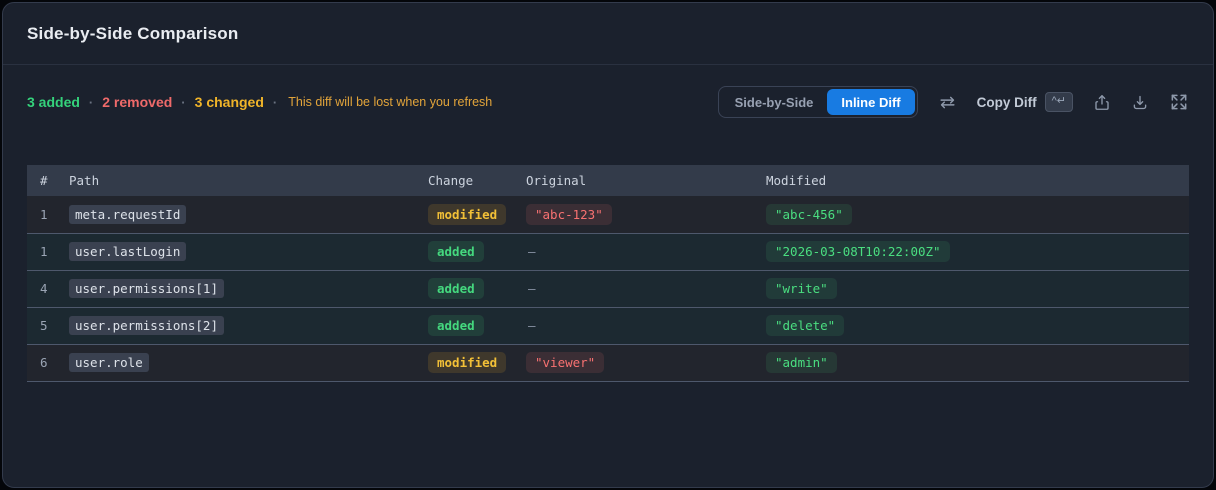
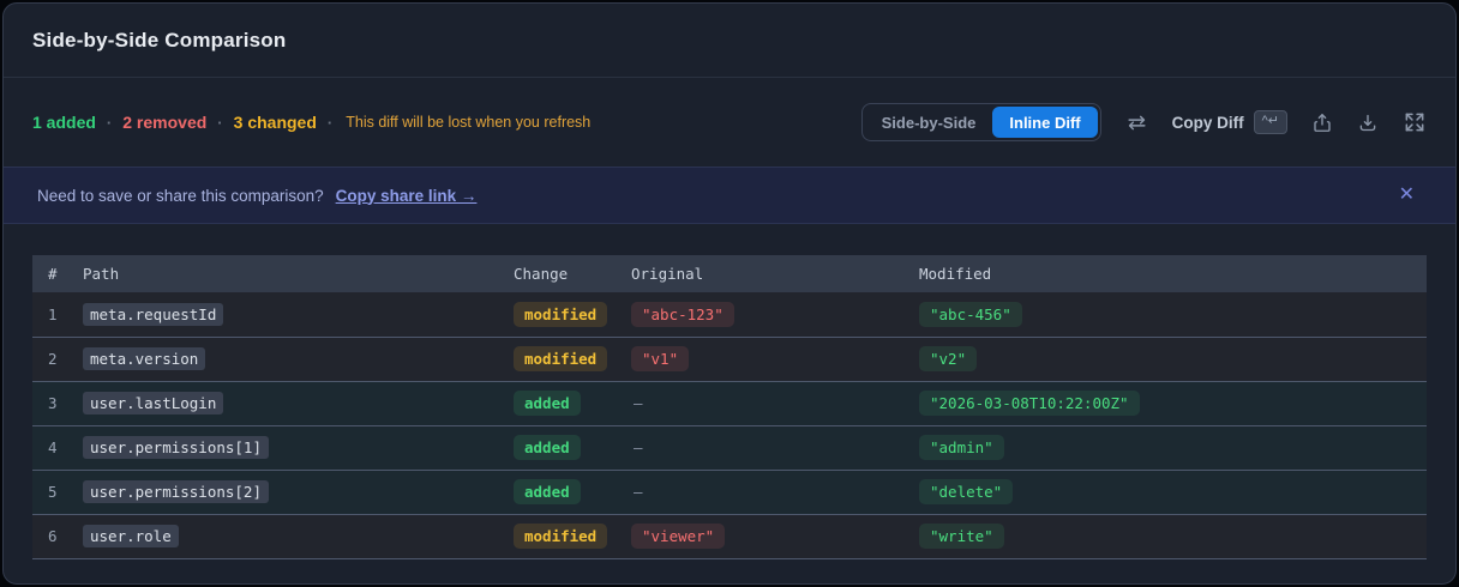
  Side-by-Side Comparison
- 3 added
+ 1 added
  ·
  2 removed
  ·
  3 changed
  ·
  This diff will be lost when you refresh
  Side-by-Side
  Inline Diff
  Copy Diff
  ^↵
+ Need to save or share this comparison?
+ Copy share link →
+ ✕
  #	Path	Change	Original	Modified
  1	meta.requestId	modified	"abc-123"	"abc-456"
+ 2	meta.version	modified	"v1"	"v2"
- 1	user.lastLogin	added	—	"2026-03-08T10:22:00Z"
+ 3	user.lastLogin	added	—	"2026-03-08T10:22:00Z"
- 4	user.permissions[1]	added	—	"write"
+ 4	user.permissions[1]	added	—	"admin"
  5	user.permissions[2]	added	—	"delete"
- 6	user.role	modified	"viewer"	"admin"
+ 6	user.role	modified	"viewer"	"write"
